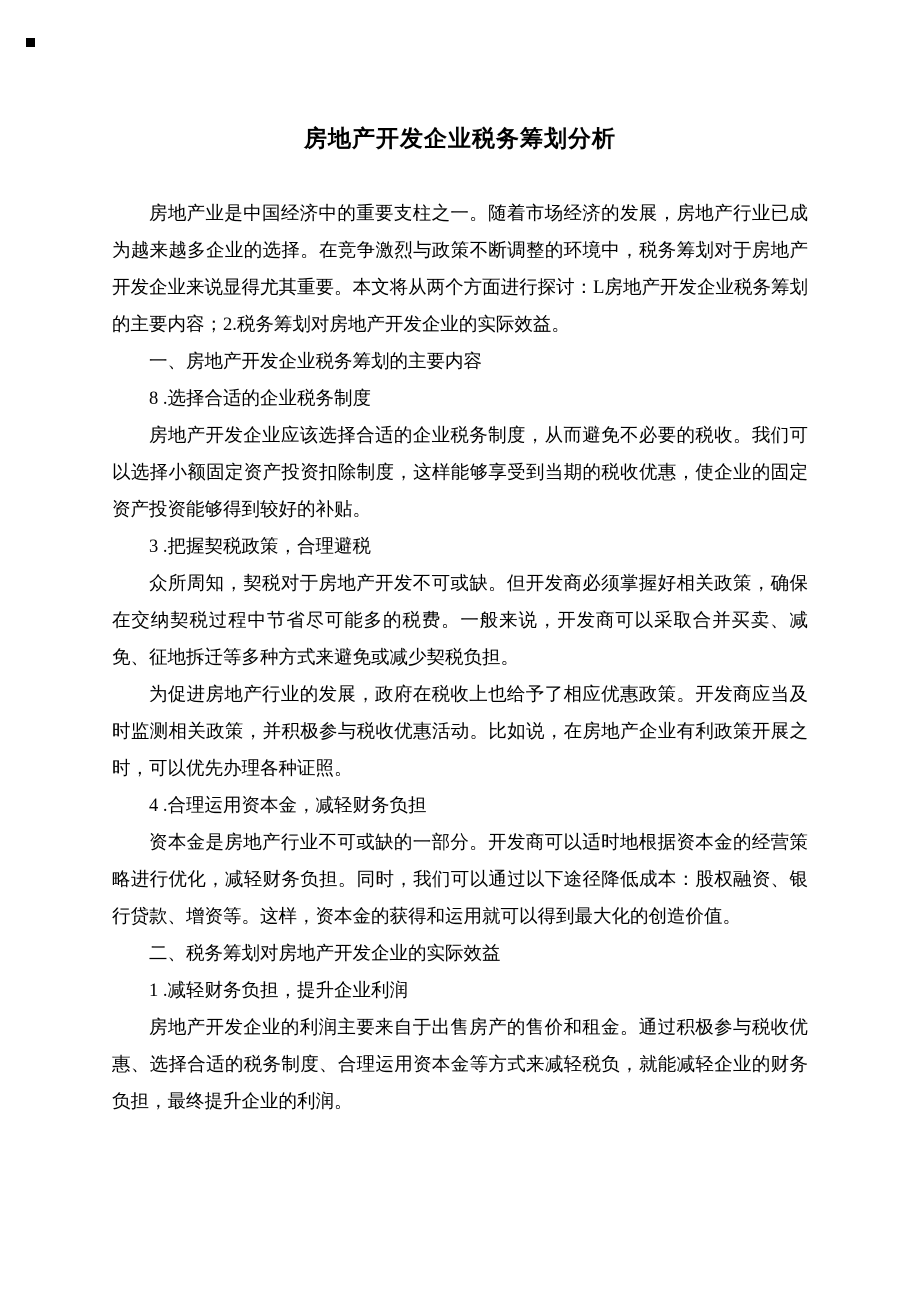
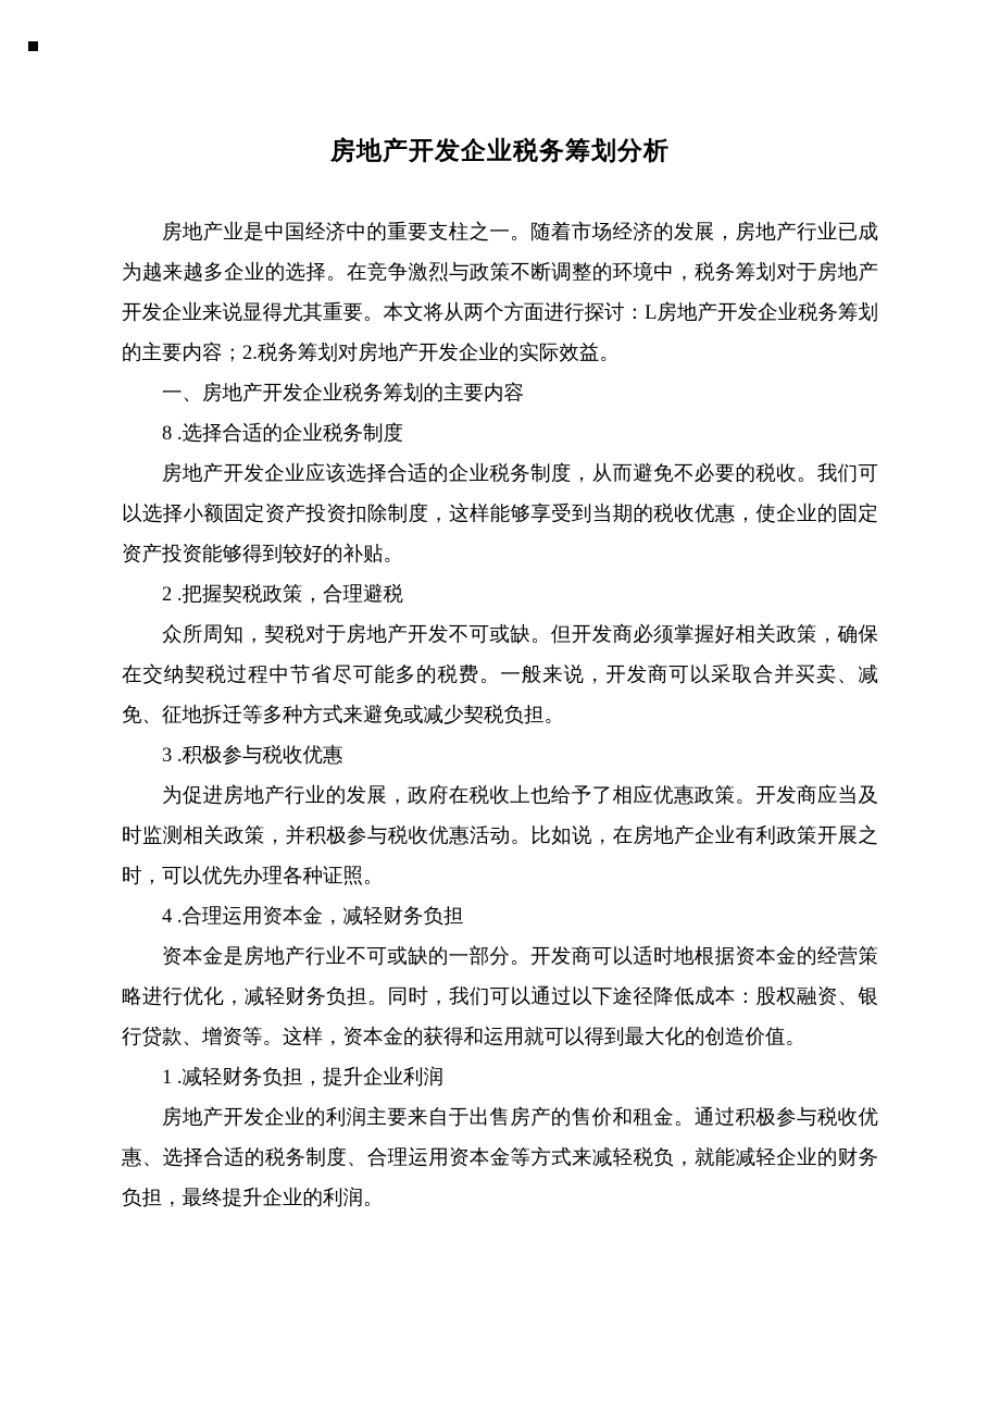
  房地产开发企业税务筹划分析
  房地产业是中国经济中的重要支柱之一。随着市场经济的发展，房地产行业已成为越来越多企业的选择。在竞争激烈与政策不断调整的环境中，税务筹划对于房地产开发企业来说显得尤其重要。本文将从两个方面进行探讨：L房地产开发企业税务筹划的主要内容；2.税务筹划对房地产开发企业的实际效益。
  一、房地产开发企业税务筹划的主要内容
  8 .选择合适的企业税务制度
  房地产开发企业应该选择合适的企业税务制度，从而避免不必要的税收。我们可以选择小额固定资产投资扣除制度，这样能够享受到当期的税收优惠，使企业的固定资产投资能够得到较好的补贴。
- 3 .把握契税政策，合理避税
+ 2 .把握契税政策，合理避税
  众所周知，契税对于房地产开发不可或缺。但开发商必须掌握好相关政策，确保在交纳契税过程中节省尽可能多的税费。一般来说，开发商可以采取合并买卖、减免、征地拆迁等多种方式来避免或减少契税负担。
+ 3 .积极参与税收优惠
  为促进房地产行业的发展，政府在税收上也给予了相应优惠政策。开发商应当及时监测相关政策，并积极参与税收优惠活动。比如说，在房地产企业有利政策开展之时，可以优先办理各种证照。
  4 .合理运用资本金，减轻财务负担
  资本金是房地产行业不可或缺的一部分。开发商可以适时地根据资本金的经营策略进行优化，减轻财务负担。同时，我们可以通过以下途径降低成本：股权融资、银行贷款、增资等。这样，资本金的获得和运用就可以得到最大化的创造价值。
- 二、税务筹划对房地产开发企业的实际效益
  1 .减轻财务负担，提升企业利润
  房地产开发企业的利润主要来自于出售房产的售价和租金。通过积极参与税收优惠、选择合适的税务制度、合理运用资本金等方式来减轻税负，就能减轻企业的财务负担，最终提升企业的利润。
